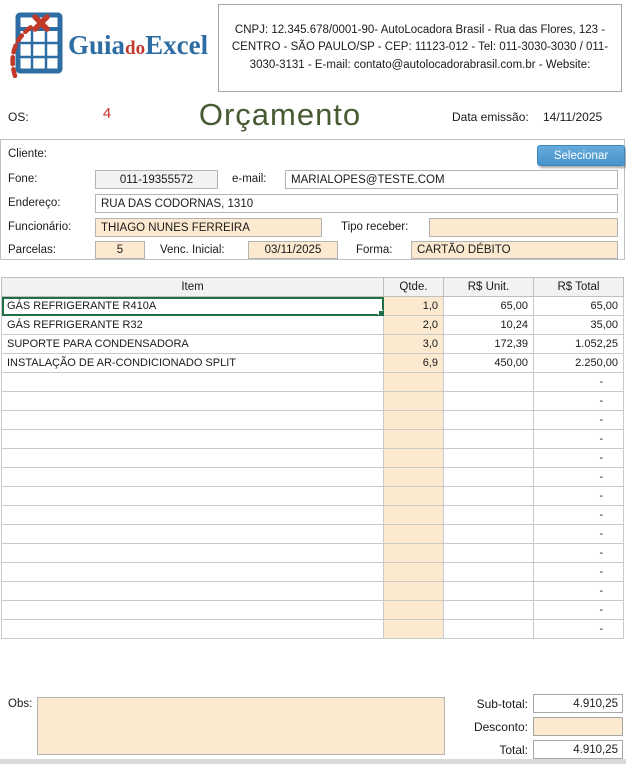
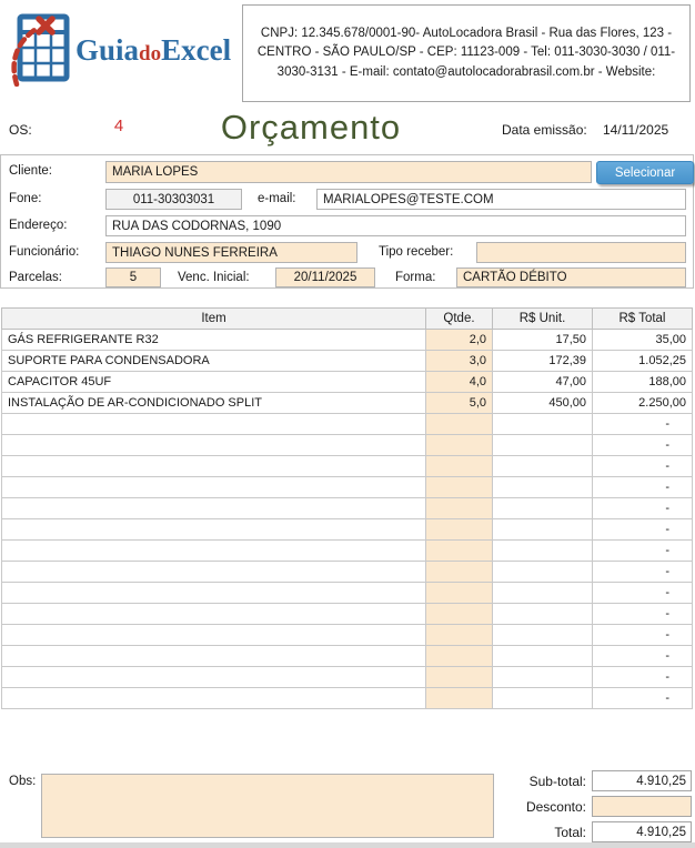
  GuiadoExcel
- CNPJ: 12.345.678/0001-90- AutoLocadora Brasil - Rua das Flores, 123 - CENTRO - SÃO PAULO/SP - CEP: 11123-012 - Tel: 011-3030-3030 / 011-3030-3131 - E-mail: contato@autolocadorabrasil.com.br - Website:
+ CNPJ: 12.345.678/0001-90- AutoLocadora Brasil - Rua das Flores, 123 - CENTRO - SÃO PAULO/SP - CEP: 11123-009 - Tel: 011-3030-3030 / 011-3030-3131 - E-mail: contato@autolocadorabrasil.com.br - Website:
  OS:
  4
  Orçamento
  Data emissão:
  14/11/2025
  Cliente:
+ MARIA LOPES
  Selecionar
  Fone:
- 011-19355572
+ 011-30303031
  e-mail:
  MARIALOPES@TESTE.COM
  Endereço:
- RUA DAS CODORNAS, 1310
+ RUA DAS CODORNAS, 1090
  Funcionário:
  THIAGO NUNES FERREIRA
  Tipo receber:
  Parcelas:
  5
  Venc. Inicial:
- 03/11/2025
+ 20/11/2025
  Forma:
  CARTÃO DÉBITO
  Item	Qtde.	R$ Unit.	R$ Total
- GÁS REFRIGERANTE R410A	1,0	65,00	65,00
- GÁS REFRIGERANTE R32	2,0	10,24	35,00
+ GÁS REFRIGERANTE R32	2,0	17,50	35,00
  SUPORTE PARA CONDENSADORA	3,0	172,39	1.052,25
+ CAPACITOR 45UF	4,0	47,00	188,00
- INSTALAÇÃO DE AR-CONDICIONADO SPLIT	6,9	450,00	2.250,00
+ INSTALAÇÃO DE AR-CONDICIONADO SPLIT	5,0	450,00	2.250,00
  			-
  			-
  			-
  			-
  			-
  			-
  			-
  			-
  			-
  			-
  			-
  			-
  			-
  			-
  Obs:
  Sub-total:
  4.910,25
  Desconto:
  Total:
  4.910,25
